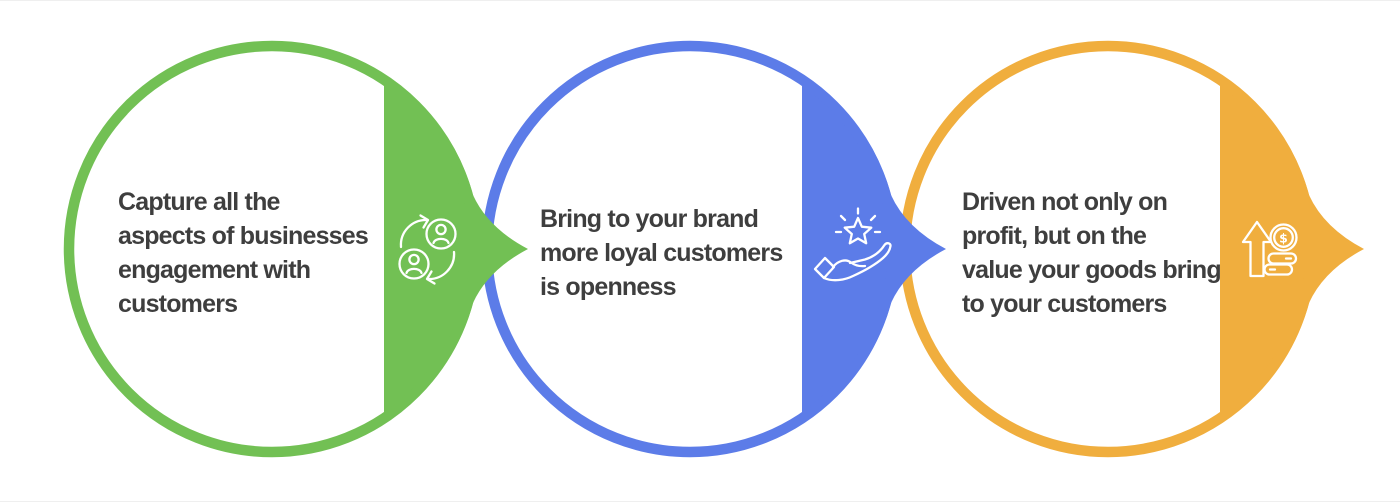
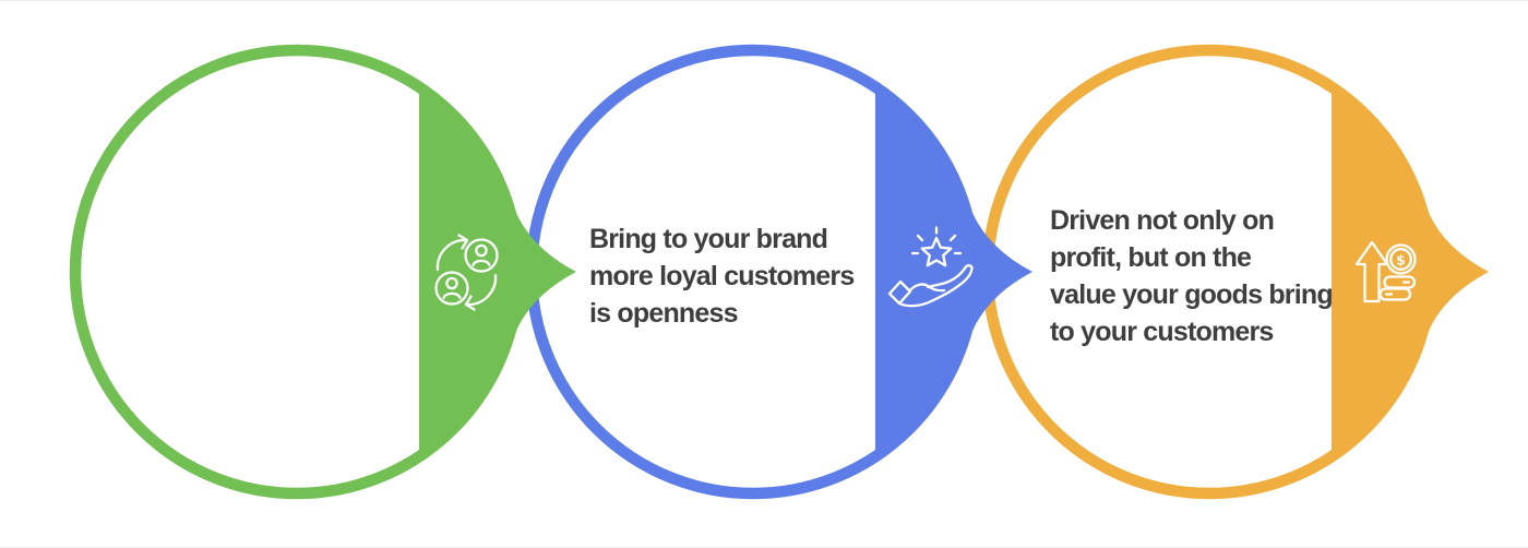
  $
- Capture all the
- aspects of businesses
- engagement with
- customers
  Bring to your brand
  more loyal customers
  is openness
  Driven not only on
  profit, but on the
  value your goods bring
  to your customers
